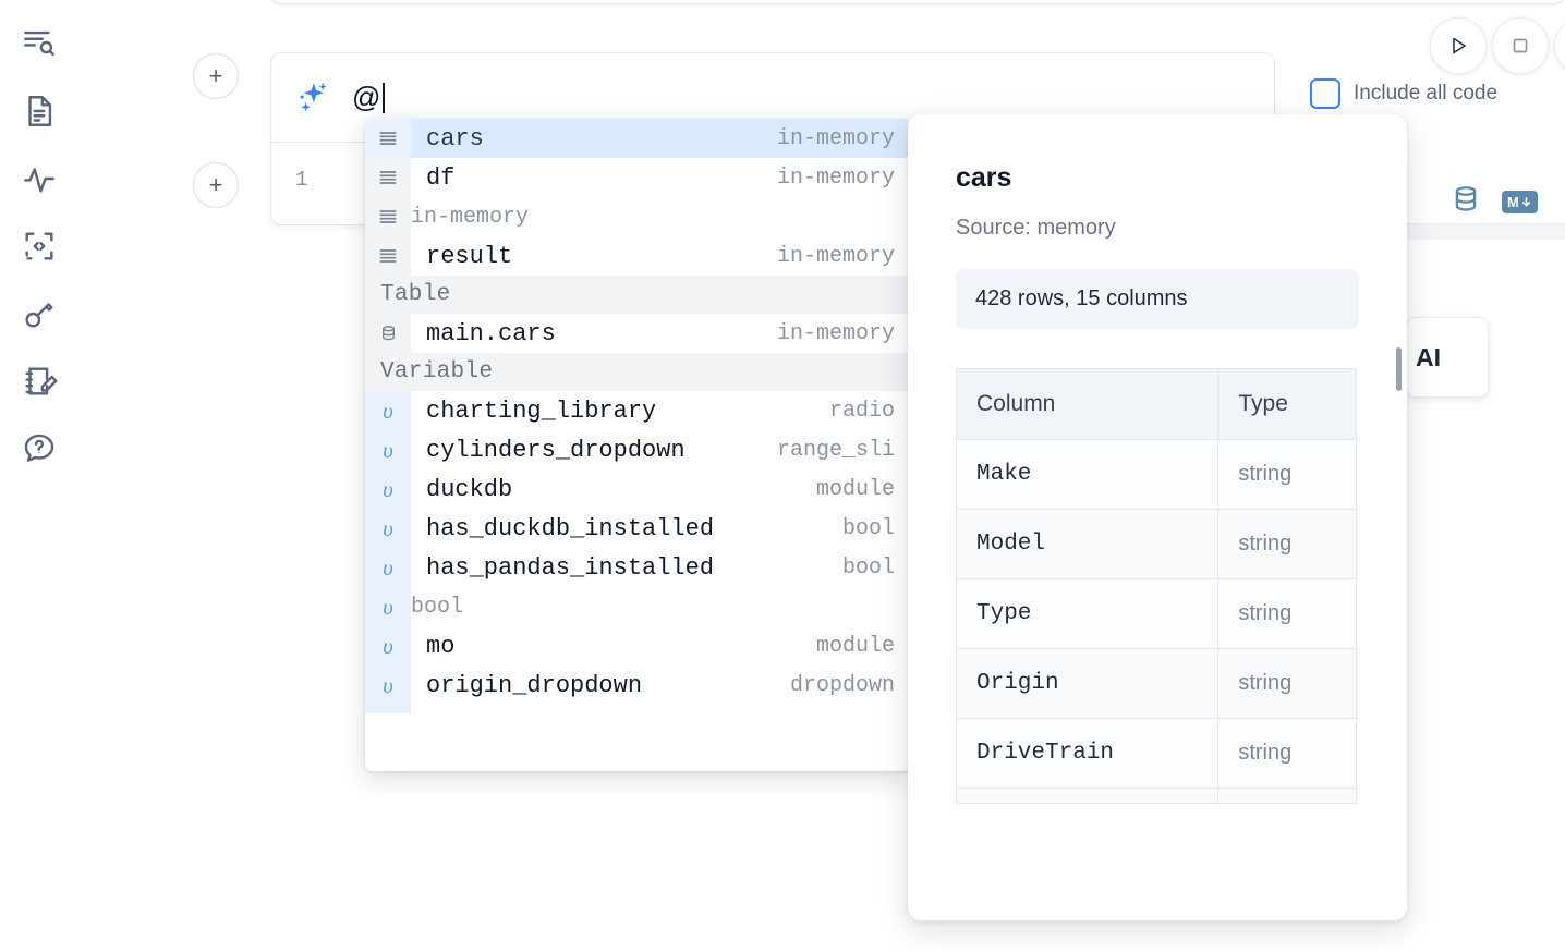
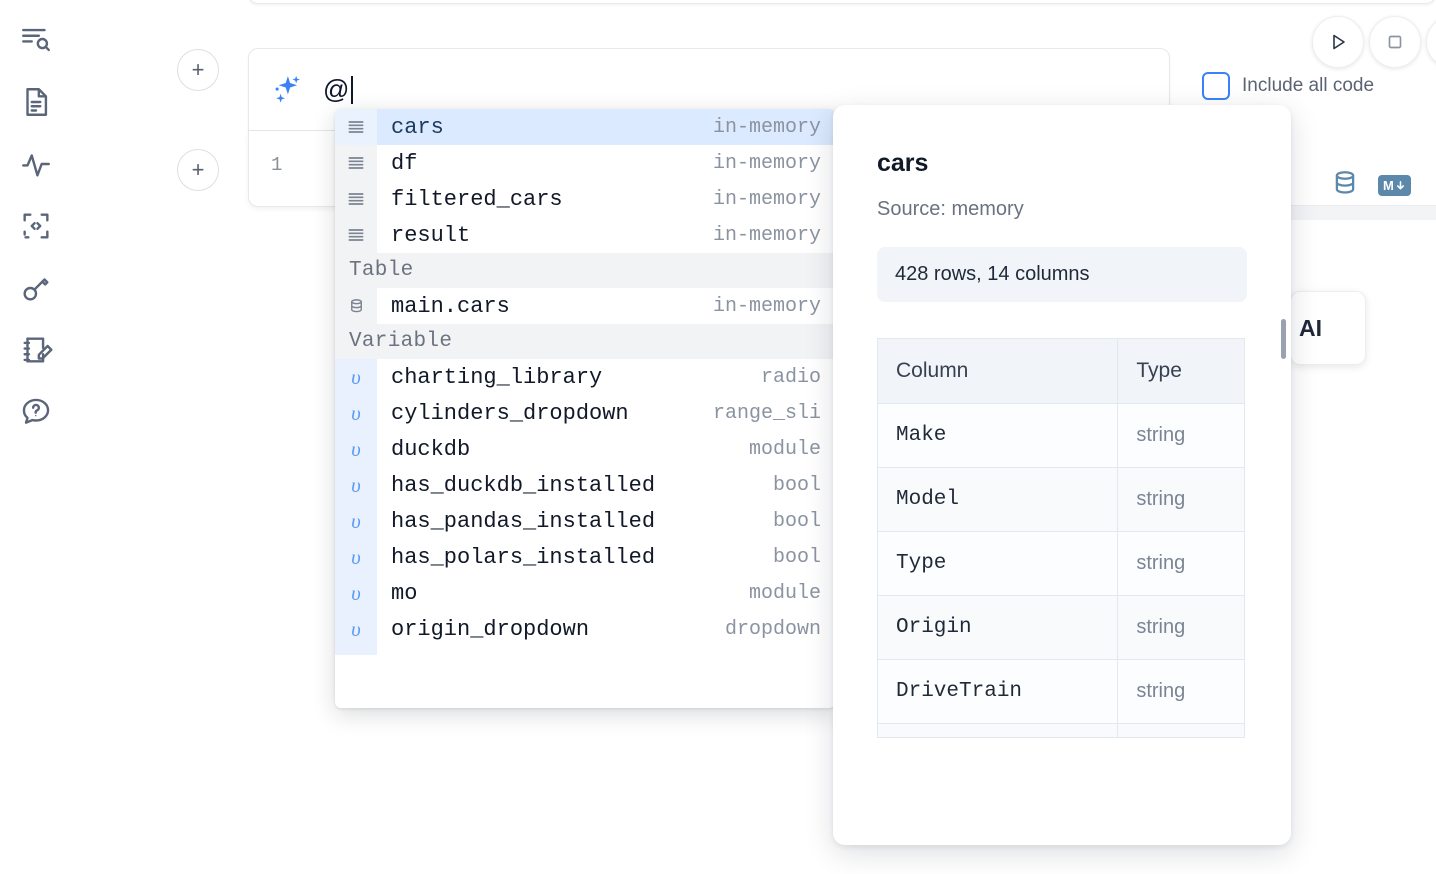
  +
  +
  @
  1
  Include all code
  M
  AI
  cars
  in-memory
  df
  in-memory
+ filtered_cars
  in-memory
  result
  in-memory
  Table
  main.cars
  in-memory
  Variable
  υ
  charting_library
  radio
  υ
  cylinders_dropdown
  range_sli
  υ
  duckdb
  module
  υ
  has_duckdb_installed
  bool
  υ
  has_pandas_installed
  bool
  υ
+ has_polars_installed
  bool
  υ
  mo
  module
  υ
  origin_dropdown
  dropdown
  cars
  Source: memory
- 428 rows, 15 columns
+ 428 rows, 14 columns
  Column	Type
  Make	string
  Model	string
  Type	string
  Origin	string
  DriveTrain	string
